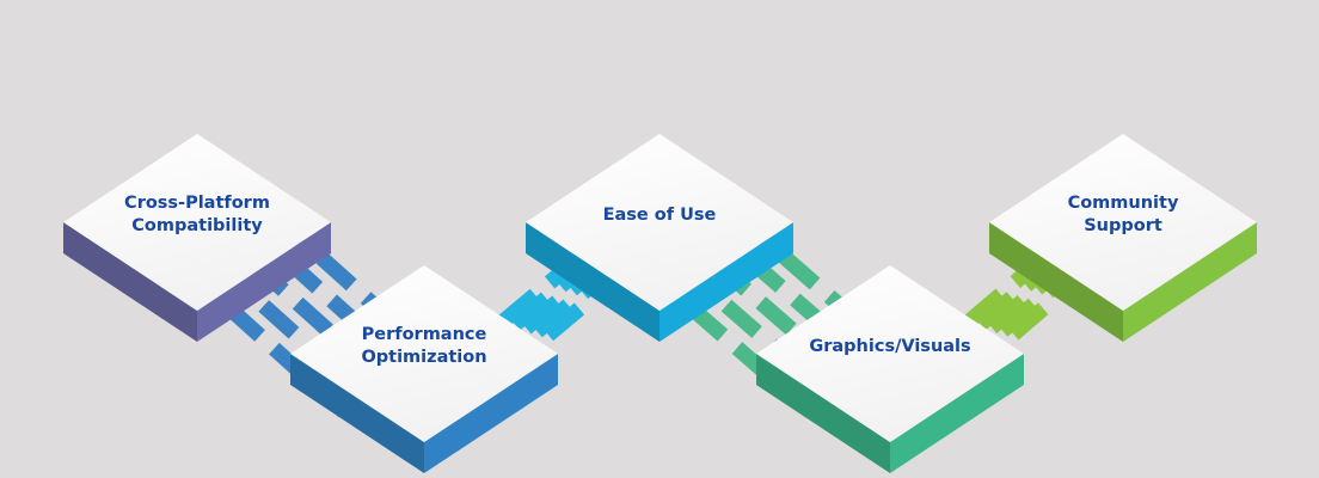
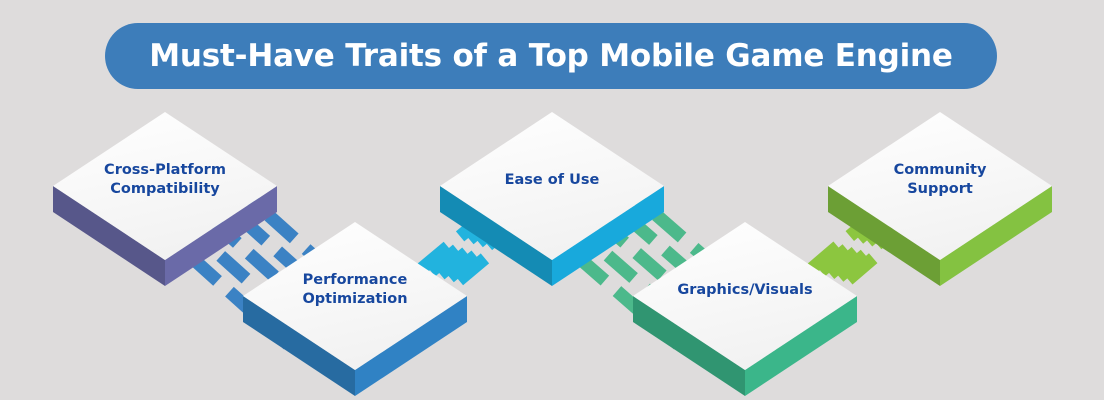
+ Must-Have Traits of a Top Mobile Game Engine
  Cross-Platform
  Compatibility
  Performance
  Optimization
  Ease of Use
  Graphics/Visuals
  Community
  Support
